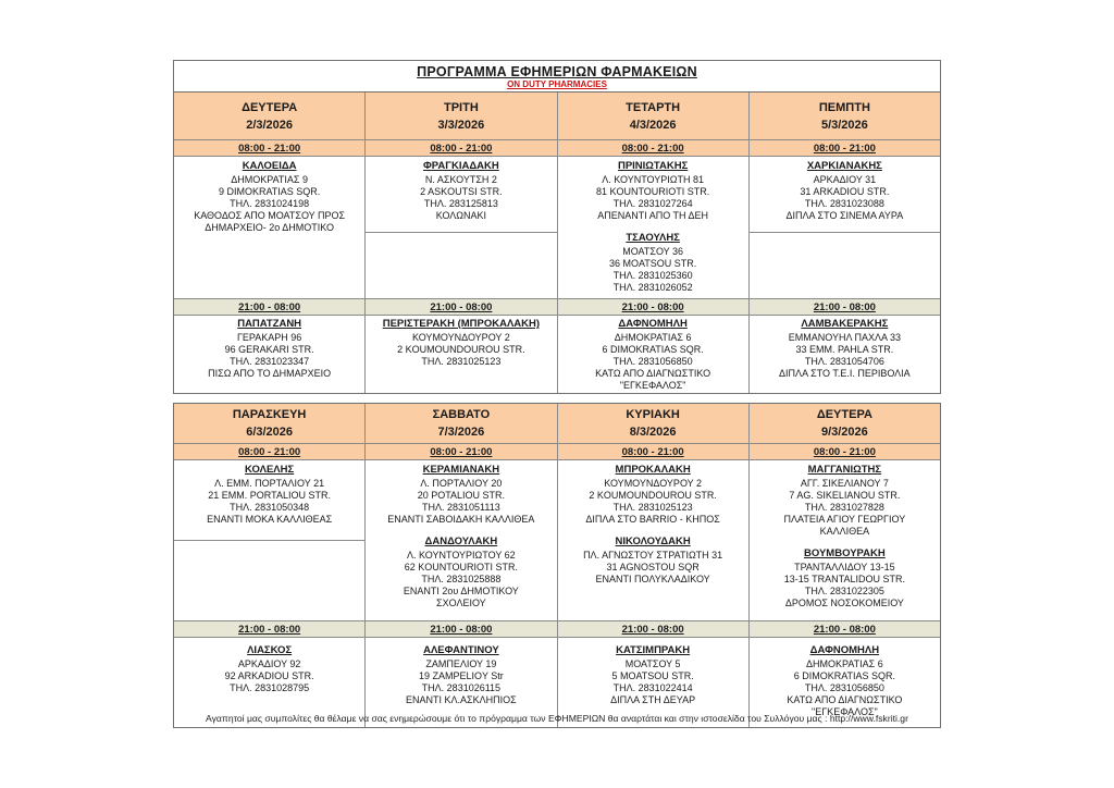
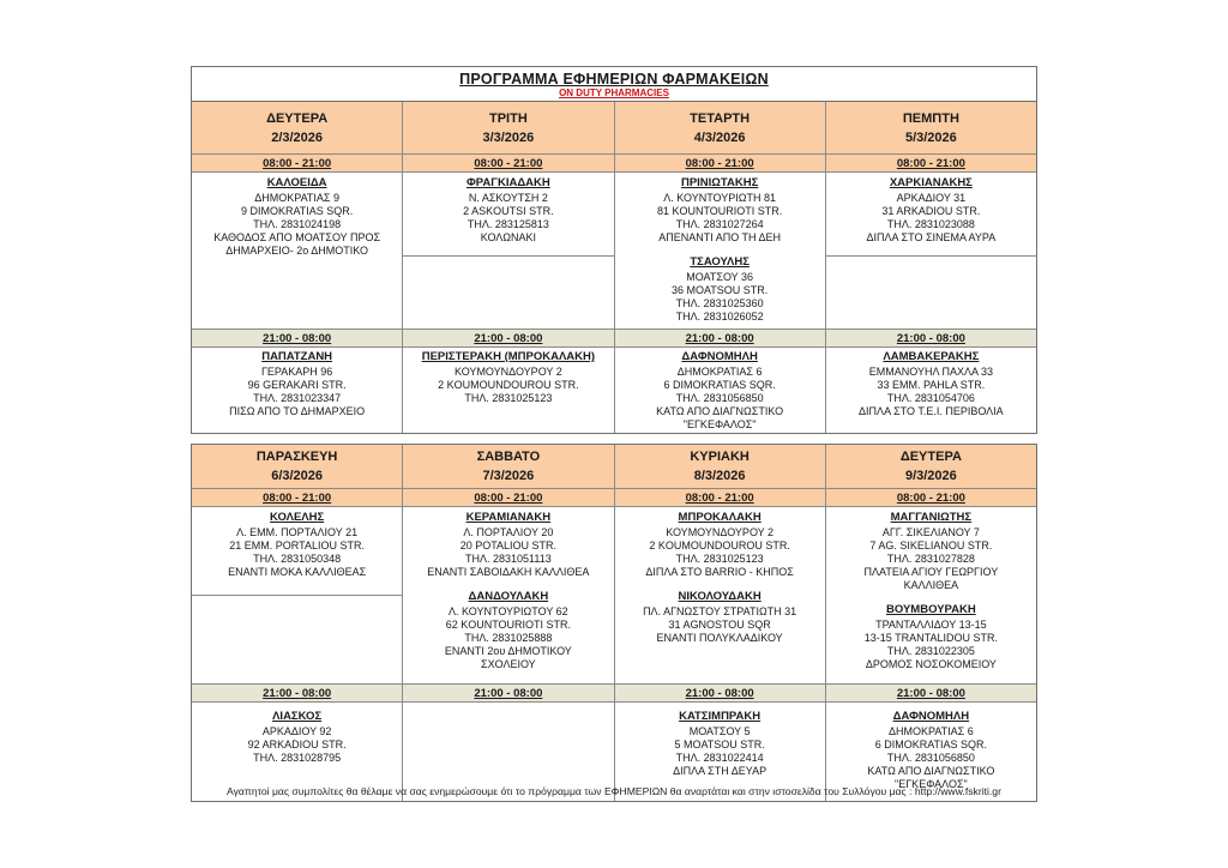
  ΠΡΟΓΡΑΜΜΑ ΕΦΗΜΕΡΙΩΝ ΦΑΡΜΑΚΕΙΩΝ
  ON DUTY PHARMACIES
  ΔΕΥΤΕΡΑ
  2/3/2026
  08:00 - 21:00
  ΚΑΛΟΕΙΔΑ
  ΔΗΜΟΚΡΑΤΙΑΣ 9
  9 DIMOKRATIAS SQR.
  ΤΗΛ. 2831024198
  ΚΑΘΟΔΟΣ ΑΠΟ ΜΟΑΤΣΟΥ ΠΡΟΣ
  ΔΗΜΑΡΧΕΙΟ- 2ο ΔΗΜΟΤΙΚΟ
  21:00 - 08:00
  ΠΑΠΑΤΖΑΝΗ
  ΓΕΡΑΚΑΡΗ 96
  96 GERAKARI STR.
  ΤΗΛ. 2831023347
  ΠΙΣΩ ΑΠΟ ΤΟ ΔΗΜΑΡΧΕΙΟ
  ΤΡΙΤΗ
  3/3/2026
  08:00 - 21:00
  ΦΡΑΓΚΙΑΔΑΚΗ
  Ν. ΑΣΚΟΥΤΣΗ 2
  2 ASKOUTSI STR.
  ΤΗΛ. 283125813
  ΚΟΛΩΝΑΚΙ
  21:00 - 08:00
  ΠΕΡΙΣΤΕΡΑΚΗ (ΜΠΡΟΚΑΛΑΚΗ)
  ΚΟΥΜΟΥΝΔΟΥΡΟΥ 2
  2 KOUMOUNDOUROU STR.
  ΤΗΛ. 2831025123
  ΤΕΤΑΡΤΗ
  4/3/2026
  08:00 - 21:00
  ΠΡΙΝΙΩΤΑΚΗΣ
  Λ. ΚΟΥΝΤΟΥΡΙΩΤΗ 81
  81 KOUNTOURIOTI STR.
  ΤΗΛ. 2831027264
  ΑΠΕΝΑΝΤΙ ΑΠΟ ΤΗ ΔΕΗ
  ΤΣΑΟΥΛΗΣ
  ΜΟΑΤΣΟΥ 36
  36 MOATSOU STR.
  ΤΗΛ. 2831025360
  ΤΗΛ. 2831026052
  21:00 - 08:00
  ΔΑΦΝΟΜΗΛΗ
  ΔΗΜΟΚΡΑΤΙΑΣ 6
  6 DIMOKRATIAS SQR.
  ΤΗΛ. 2831056850
  ΚΑΤΩ ΑΠΟ ΔΙΑΓΝΩΣΤΙΚΟ
  "ΕΓΚΕΦΑΛΟΣ"
  ΠΕΜΠΤΗ
  5/3/2026
  08:00 - 21:00
  ΧΑΡΚΙΑΝΑΚΗΣ
  ΑΡΚΑΔΙΟΥ 31
  31 ARKADIOU STR.
  ΤΗΛ. 2831023088
  ΔΙΠΛΑ ΣΤΟ ΣΙΝΕΜΑ ΑΥΡΑ
  21:00 - 08:00
  ΛΑΜΒΑΚΕΡΑΚΗΣ
  ΕΜΜΑΝΟΥΗΛ ΠΑΧΛΑ 33
  33 EMM. PAHLA STR.
  ΤΗΛ. 2831054706
  ΔΙΠΛΑ ΣΤΟ Τ.Ε.Ι. ΠΕΡΙΒΟΛΙΑ
  ΠΑΡΑΣΚΕΥΗ
  6/3/2026
  08:00 - 21:00
  ΚΟΛΕΛΗΣ
  Λ. ΕΜΜ. ΠΟΡΤΑΛΙΟΥ 21
  21 EMM. PORTALIOU STR.
  ΤΗΛ. 2831050348
  ΕΝΑΝΤΙ ΜΟΚΑ ΚΑΛΛΙΘΕΑΣ
  21:00 - 08:00
  ΛΙΑΣΚΟΣ
  ΑΡΚΑΔΙΟΥ 92
  92 ARKADIOU STR.
  ΤΗΛ. 2831028795
  ΣΑΒΒΑΤΟ
  7/3/2026
  08:00 - 21:00
  ΚΕΡΑΜΙΑΝΑΚΗ
  Λ. ΠΟΡΤΑΛΙΟΥ 20
  20 POTALIOU STR.
  ΤΗΛ. 2831051113
  ΕΝΑΝΤΙ ΣΑΒΟΙΔΑΚΗ ΚΑΛΛΙΘΕΑ
  ΔΑΝΔΟΥΛΑΚΗ
  Λ. ΚΟΥΝΤΟΥΡΙΩΤΟΥ 62
  62 KOUNTOURIOTI STR.
  ΤΗΛ. 2831025888
  ΕΝΑΝΤΙ 2ου ΔΗΜΟΤΙΚΟΥ
  ΣΧΟΛΕΙΟΥ
  21:00 - 08:00
- ΑΛΕΦΑΝΤΙΝΟΥ
- ΖΑΜΠΕΛΙΟΥ 19
- 19 ZAMPELIOY Str
- ΤΗΛ. 2831026115
- ΕΝΑΝΤΙ ΚΛ.ΑΣΚΛΗΠΙΟΣ
  ΚΥΡΙΑΚΗ
  8/3/2026
  08:00 - 21:00
  ΜΠΡΟΚΑΛΑΚΗ
  ΚΟΥΜΟΥΝΔΟΥΡΟΥ 2
  2 KOUMOUNDOUROU STR.
  ΤΗΛ. 2831025123
  ΔΙΠΛΑ ΣΤΟ BARRIO - ΚΗΠΟΣ
  ΝΙΚΟΛΟΥΔΑΚΗ
  ΠΛ. ΑΓΝΩΣΤΟΥ ΣΤΡΑΤΙΩΤΗ 31
  31 AGNOSTOU SQR
  ΕΝΑΝΤΙ ΠΟΛΥΚΛΑΔΙΚΟΥ
  21:00 - 08:00
  ΚΑΤΣΙΜΠΡΑΚΗ
  ΜΟΑΤΣΟΥ 5
  5 MOATSOU STR.
  ΤΗΛ. 2831022414
  ΔΙΠΛΑ ΣΤΗ ΔΕΥΑΡ
  ΔΕΥΤΕΡΑ
  9/3/2026
  08:00 - 21:00
  ΜΑΓΓΑΝΙΩΤΗΣ
  ΑΓΓ. ΣΙΚΕΛΙΑΝΟΥ 7
  7 AG. SIKELIANOU STR.
  ΤΗΛ. 2831027828
  ΠΛΑΤΕΙΑ ΑΓΙΟΥ ΓΕΩΡΓΙΟΥ
  ΚΑΛΛΙΘΕΑ
  ΒΟΥΜΒΟΥΡΑΚΗ
  ΤΡΑΝΤΑΛΛΙΔΟΥ 13-15
  13-15 TRANTALIDOU STR.
  ΤΗΛ. 2831022305
  ΔΡΟΜΟΣ ΝΟΣΟΚΟΜΕΙΟΥ
  21:00 - 08:00
  ΔΑΦΝΟΜΗΛΗ
  ΔΗΜΟΚΡΑΤΙΑΣ 6
  6 DIMOKRATIAS SQR.
  ΤΗΛ. 2831056850
  ΚΑΤΩ ΑΠΟ ΔΙΑΓΝΩΣΤΙΚΟ
  "ΕΓΚΕΦΑΛΟΣ"
  Αγαπητοί μας συμπολίτες θα θέλαμε να σας ενημερώσουμε ότι το πρόγραμμα των ΕΦΗΜΕΡΙΩΝ θα αναρτάται και στην ιστοσελίδα του Συλλόγου μας : http://www.fskriti.gr
